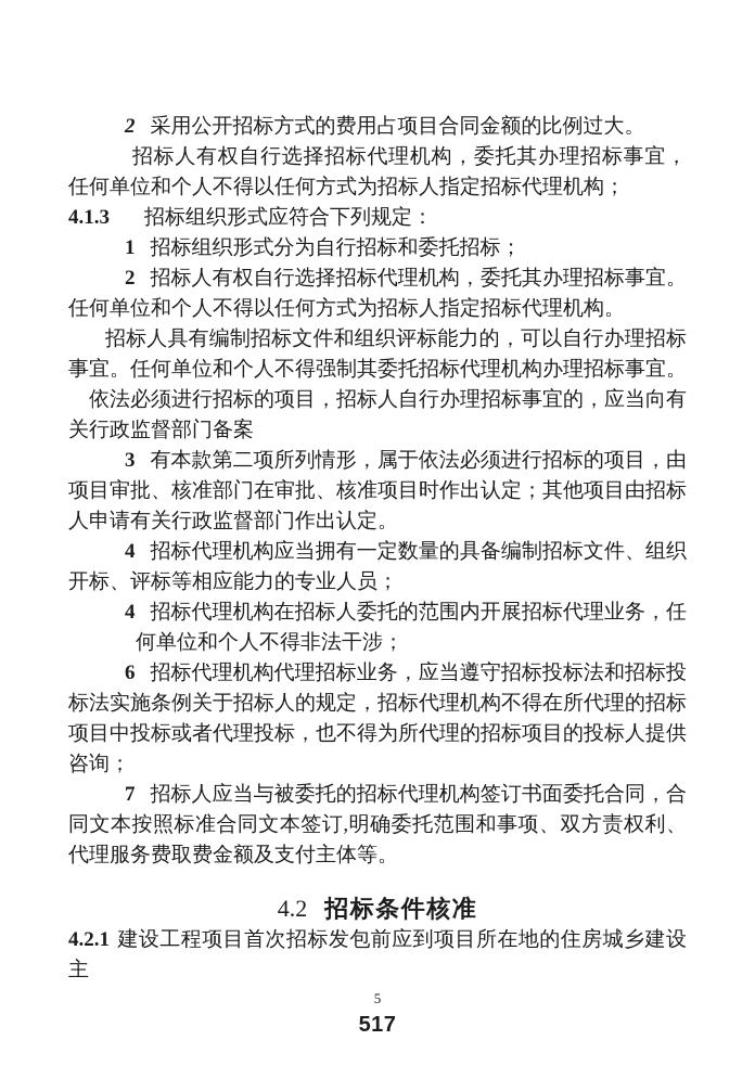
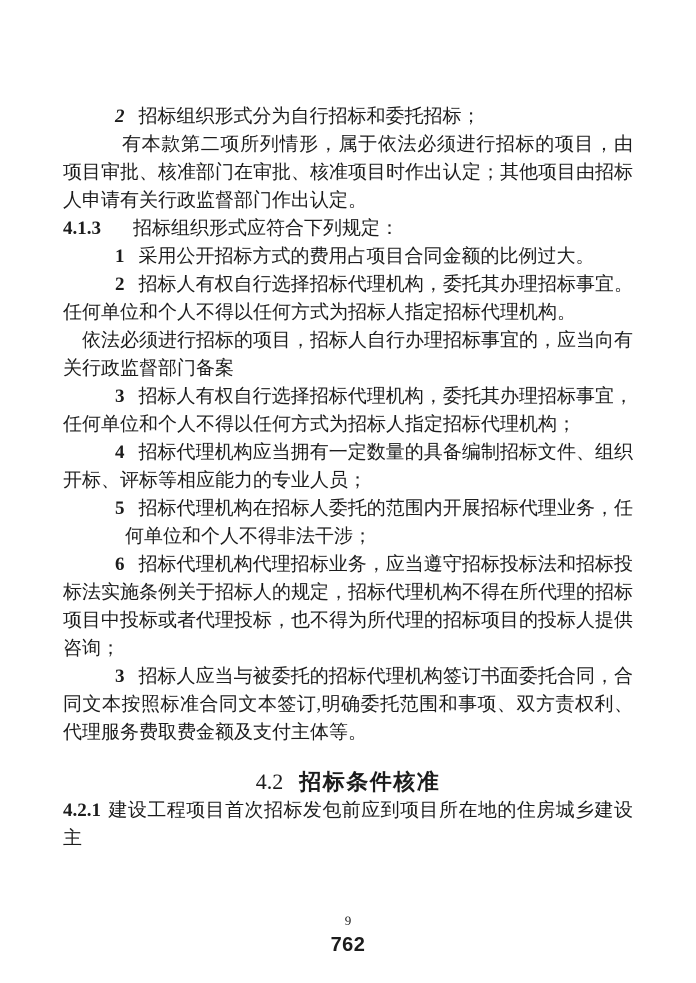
- 2 采用公开招标方式的费用占项目合同金额的比例过大。
+ 2 招标组织形式分为自行招标和委托招标；
- 招标人有权自行选择招标代理机构，委托其办理招标事宜， 任何单位和个人不得以任何方式为招标人指定招标代理机构；
+ 有本款第二项所列情形，属于依法必须进行招标的项目，由项目审批、核准部门在审批、核准项目时作出认定；其他项目由招标人申请有关行政监督部门作出认定。
  4.1.3 招标组织形式应符合下列规定：
- 1 招标组织形式分为自行招标和委托招标；
+ 1 采用公开招标方式的费用占项目合同金额的比例过大。
  2 招标人有权自行选择招标代理机构，委托其办理招标事宜。任何单位和个人不得以任何方式为招标人指定招标代理机构。
- 招标人具有编制招标文件和组织评标能力的，可以自行办理招标事宜。任何单位和个人不得强制其委托招标代理机构办理招标事宜。
  依法必须进行招标的项目，招标人自行办理招标事宜的，应当向有关行政监督部门备案
- 3 有本款第二项所列情形，属于依法必须进行招标的项目，由项目审批、核准部门在审批、核准项目时作出认定；其他项目由招标人申请有关行政监督部门作出认定。
+ 3 招标人有权自行选择招标代理机构，委托其办理招标事宜， 任何单位和个人不得以任何方式为招标人指定招标代理机构；
  4 招标代理机构应当拥有一定数量的具备编制招标文件、组织开标、评标等相应能力的专业人员；
- 4 招标代理机构在招标人委托的范围内开展招标代理业务，任何单位和个人不得非法干涉；
+ 5 招标代理机构在招标人委托的范围内开展招标代理业务，任何单位和个人不得非法干涉；
  6 招标代理机构代理招标业务，应当遵守招标投标法和招标投标法实施条例关于招标人的规定，招标代理机构不得在所代理的招标项目中投标或者代理投标，也不得为所代理的招标项目的投标人提供咨询；
- 7 招标人应当与被委托的招标代理机构签订书面委托合同，合同文本按照标准合同文本签订,明确委托范围和事项、双方责权利、代理服务费取费金额及支付主体等。
+ 3 招标人应当与被委托的招标代理机构签订书面委托合同，合同文本按照标准合同文本签订,明确委托范围和事项、双方责权利、代理服务费取费金额及支付主体等。
  4.2 招标条件核准
  4.2.1 建设工程项目首次招标发包前应到项目所在地的住房城乡建设主
- 5
+ 9
- 517
+ 762
